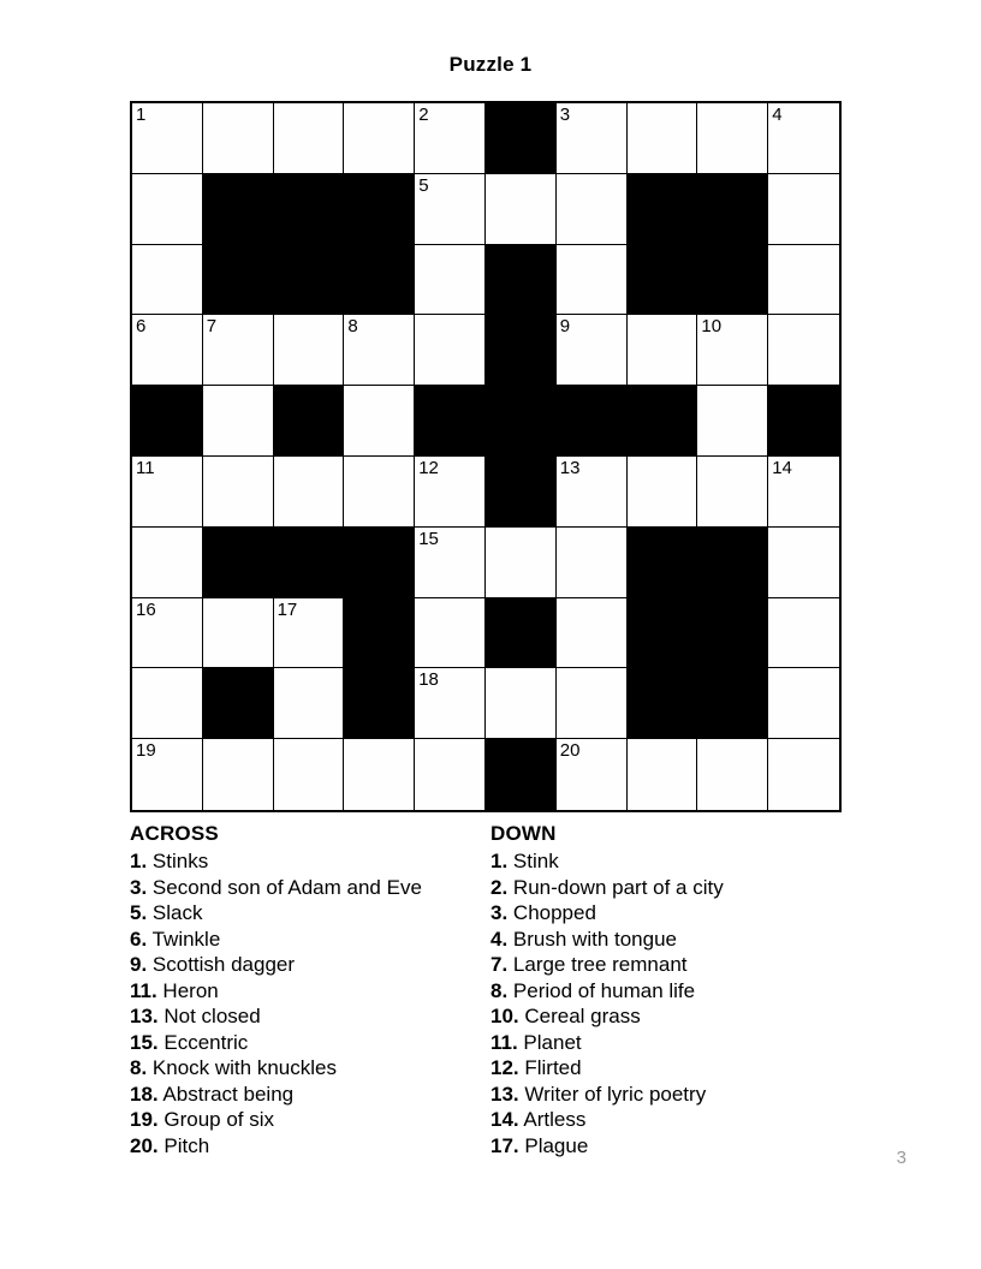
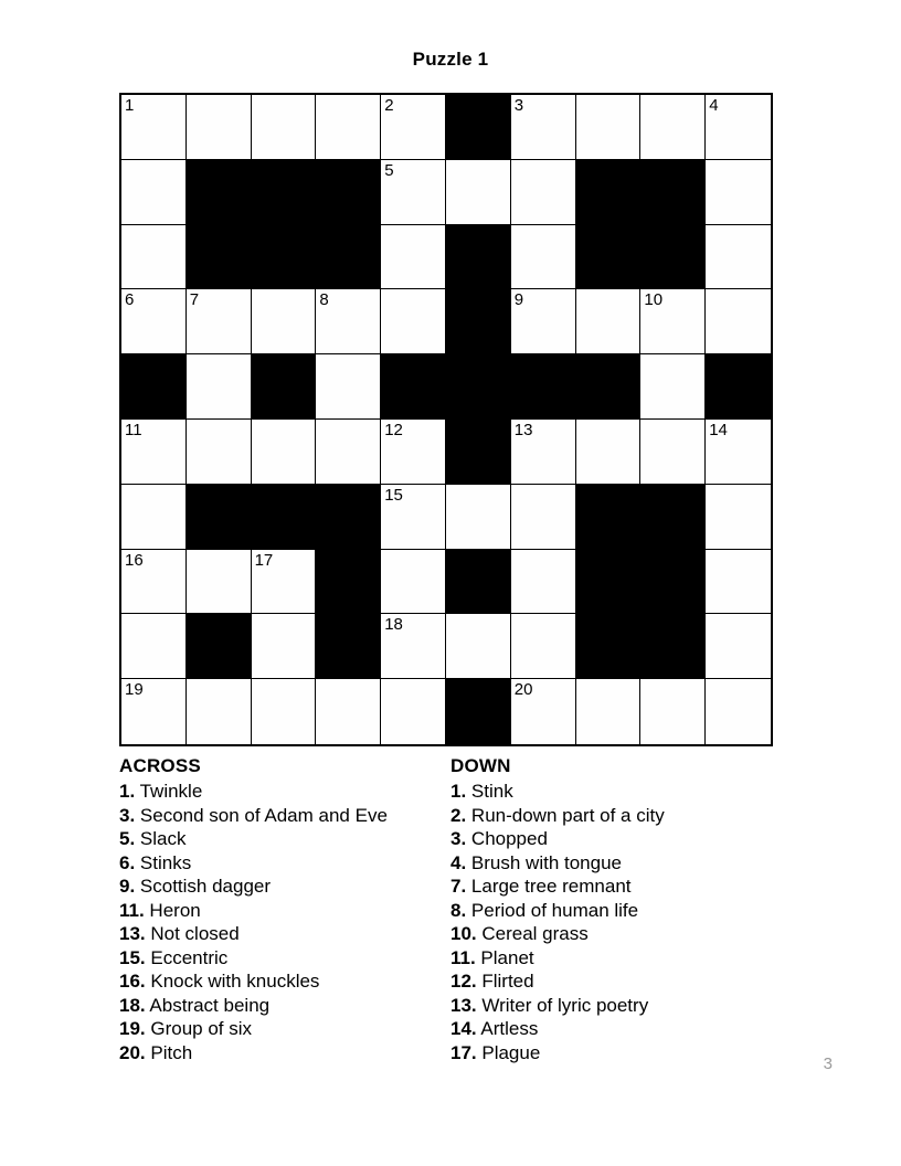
  Puzzle 1
  1
  2
  3
  4
  5
  6
  7
  8
  9
  10
  11
  12
  13
  14
  15
  16
  17
  18
  19
  20
  ACROSS
- 1. Stinks
+ 1. Twinkle
  3. Second son of Adam and Eve
  5. Slack
- 6. Twinkle
+ 6. Stinks
  9. Scottish dagger
  11. Heron
  13. Not closed
  15. Eccentric
- 8. Knock with knuckles
+ 16. Knock with knuckles
  18. Abstract being
  19. Group of six
  20. Pitch
  DOWN
  1. Stink
  2. Run-down part of a city
  3. Chopped
  4. Brush with tongue
  7. Large tree remnant
  8. Period of human life
  10. Cereal grass
  11. Planet
  12. Flirted
  13. Writer of lyric poetry
  14. Artless
  17. Plague
  3
